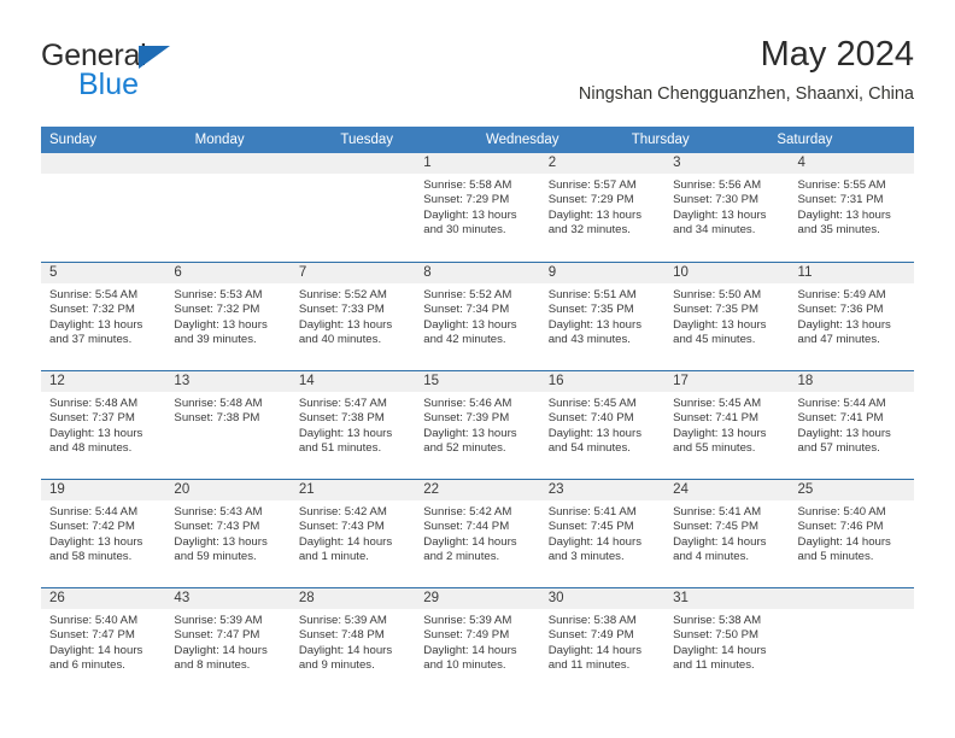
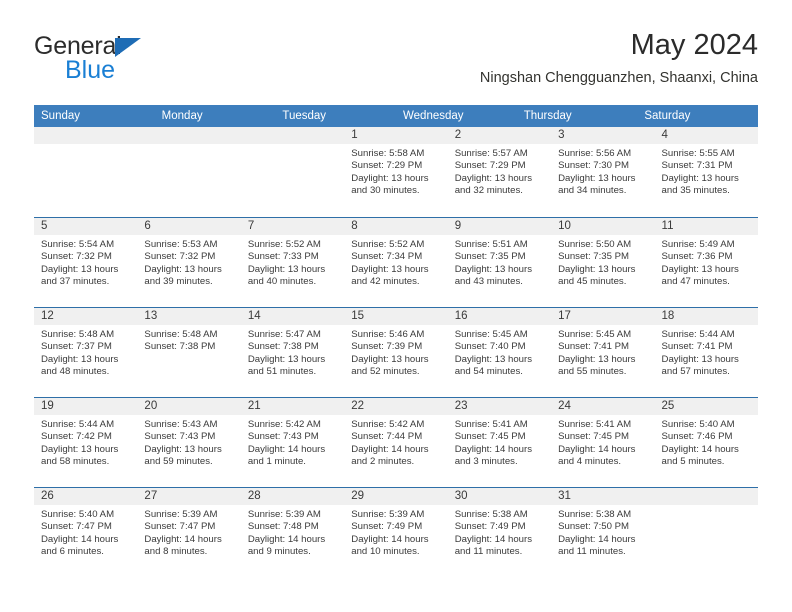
  General
  Blue
  May 2024
  Ningshan Chengguanzhen, Shaanxi, China
  Sunday
  Monday
  Tuesday
  Wednesday
  Thursday
  Saturday
  1
  Sunrise: 5:58 AM
  Sunset: 7:29 PM
  Daylight: 13 hours and 30 minutes.
  2
  Sunrise: 5:57 AM
  Sunset: 7:29 PM
  Daylight: 13 hours and 32 minutes.
  3
  Sunrise: 5:56 AM
  Sunset: 7:30 PM
  Daylight: 13 hours and 34 minutes.
  4
  Sunrise: 5:55 AM
  Sunset: 7:31 PM
  Daylight: 13 hours and 35 minutes.
  5
  Sunrise: 5:54 AM
  Sunset: 7:32 PM
  Daylight: 13 hours and 37 minutes.
  6
  Sunrise: 5:53 AM
  Sunset: 7:32 PM
  Daylight: 13 hours and 39 minutes.
  7
  Sunrise: 5:52 AM
  Sunset: 7:33 PM
  Daylight: 13 hours and 40 minutes.
  8
  Sunrise: 5:52 AM
  Sunset: 7:34 PM
  Daylight: 13 hours and 42 minutes.
  9
  Sunrise: 5:51 AM
  Sunset: 7:35 PM
  Daylight: 13 hours and 43 minutes.
  10
  Sunrise: 5:50 AM
  Sunset: 7:35 PM
  Daylight: 13 hours and 45 minutes.
  11
  Sunrise: 5:49 AM
  Sunset: 7:36 PM
  Daylight: 13 hours and 47 minutes.
  12
  Sunrise: 5:48 AM
  Sunset: 7:37 PM
  Daylight: 13 hours and 48 minutes.
  13
  Sunrise: 5:48 AM
  Sunset: 7:38 PM
  14
  Sunrise: 5:47 AM
  Sunset: 7:38 PM
  Daylight: 13 hours and 51 minutes.
  15
  Sunrise: 5:46 AM
  Sunset: 7:39 PM
  Daylight: 13 hours and 52 minutes.
  16
  Sunrise: 5:45 AM
  Sunset: 7:40 PM
  Daylight: 13 hours and 54 minutes.
  17
  Sunrise: 5:45 AM
  Sunset: 7:41 PM
  Daylight: 13 hours and 55 minutes.
  18
  Sunrise: 5:44 AM
  Sunset: 7:41 PM
  Daylight: 13 hours and 57 minutes.
  19
  Sunrise: 5:44 AM
  Sunset: 7:42 PM
  Daylight: 13 hours and 58 minutes.
  20
  Sunrise: 5:43 AM
  Sunset: 7:43 PM
  Daylight: 13 hours and 59 minutes.
  21
  Sunrise: 5:42 AM
  Sunset: 7:43 PM
  Daylight: 14 hours and 1 minute.
  22
  Sunrise: 5:42 AM
  Sunset: 7:44 PM
  Daylight: 14 hours and 2 minutes.
  23
  Sunrise: 5:41 AM
  Sunset: 7:45 PM
  Daylight: 14 hours and 3 minutes.
  24
  Sunrise: 5:41 AM
  Sunset: 7:45 PM
  Daylight: 14 hours and 4 minutes.
  25
  Sunrise: 5:40 AM
  Sunset: 7:46 PM
  Daylight: 14 hours and 5 minutes.
  26
  Sunrise: 5:40 AM
  Sunset: 7:47 PM
  Daylight: 14 hours and 6 minutes.
- 43
+ 27
  Sunrise: 5:39 AM
  Sunset: 7:47 PM
  Daylight: 14 hours and 8 minutes.
  28
  Sunrise: 5:39 AM
  Sunset: 7:48 PM
  Daylight: 14 hours and 9 minutes.
  29
  Sunrise: 5:39 AM
  Sunset: 7:49 PM
  Daylight: 14 hours and 10 minutes.
  30
  Sunrise: 5:38 AM
  Sunset: 7:49 PM
  Daylight: 14 hours and 11 minutes.
  31
  Sunrise: 5:38 AM
  Sunset: 7:50 PM
  Daylight: 14 hours and 11 minutes.
